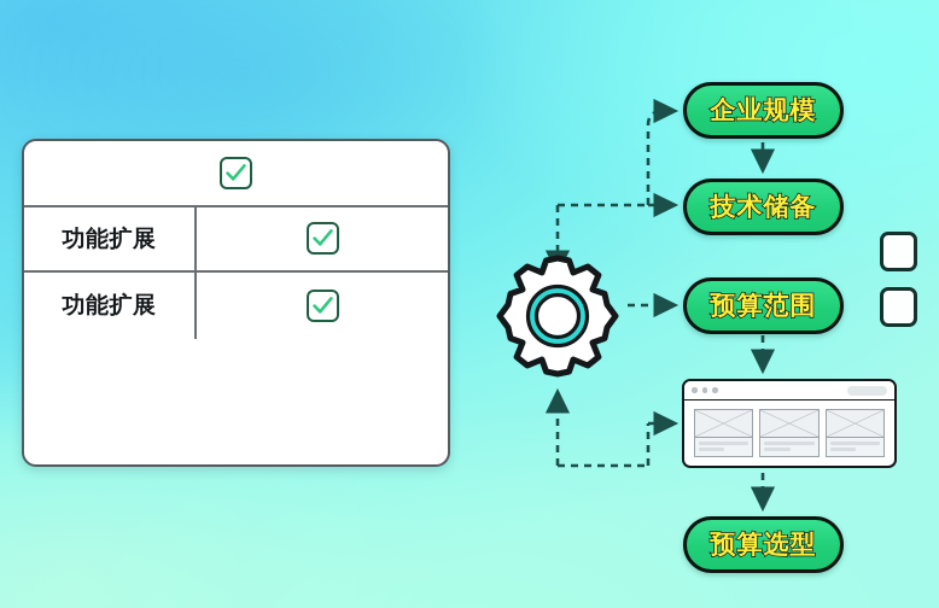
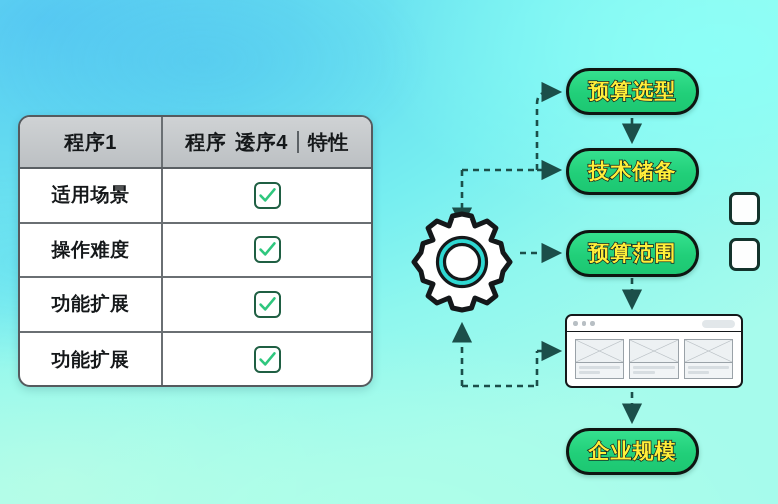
+ 程序1
+ 程序
+ 逶序4
+ 特性
+ 适用场景
+ 操作难度
  功能扩展
  功能扩展
- 企业规模
+ 预算选型
  技术储备
  预算范围
- 预算选型
+ 企业规模
